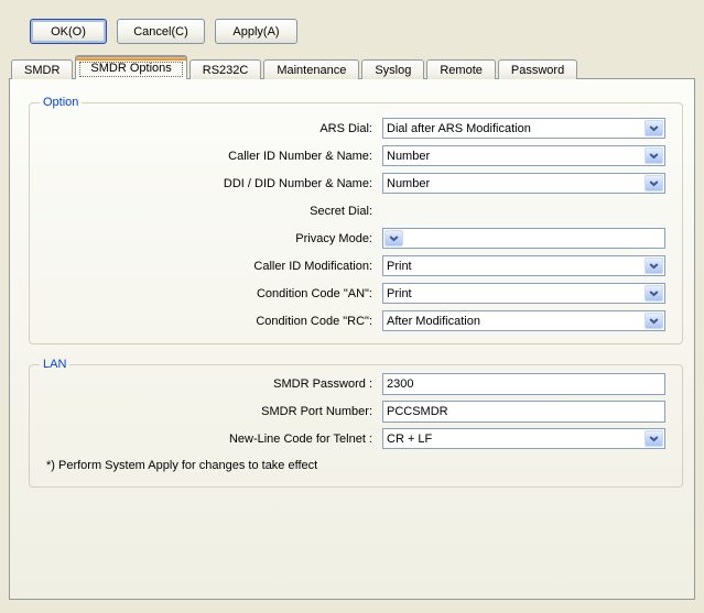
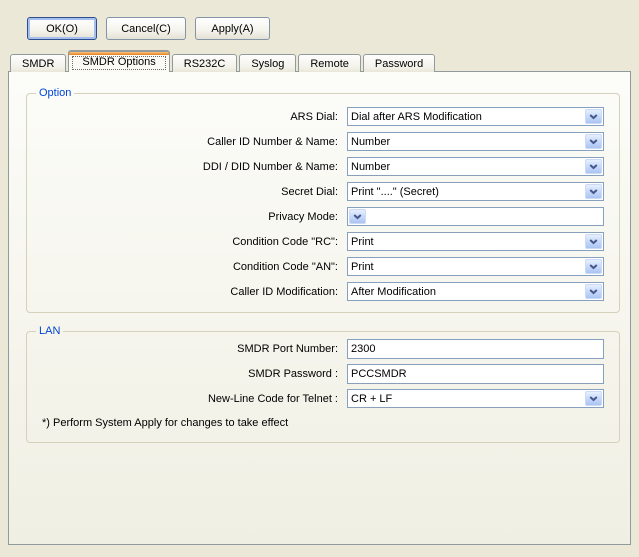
  OK(O)
  Cancel(C)
  Apply(A)
  SMDR
  RS232C
- Maintenance
  Syslog
  Remote
  Password
  Option
  ARS Dial:
  Dial after ARS Modification
  Caller ID Number & Name:
  Number
  DDI / DID Number & Name:
  Number
  Secret Dial:
+ Print "...." (Secret)
  Privacy Mode:
- Caller ID Modification:
+ Condition Code "RC":
  Print
  Condition Code "AN":
  Print
- Condition Code "RC":
+ Caller ID Modification:
  After Modification
  LAN
- SMDR Password :
+ SMDR Port Number:
  2300
- SMDR Port Number:
+ SMDR Password :
  PCCSMDR
  New-Line Code for Telnet :
  CR + LF
  *) Perform System Apply for changes to take effect
